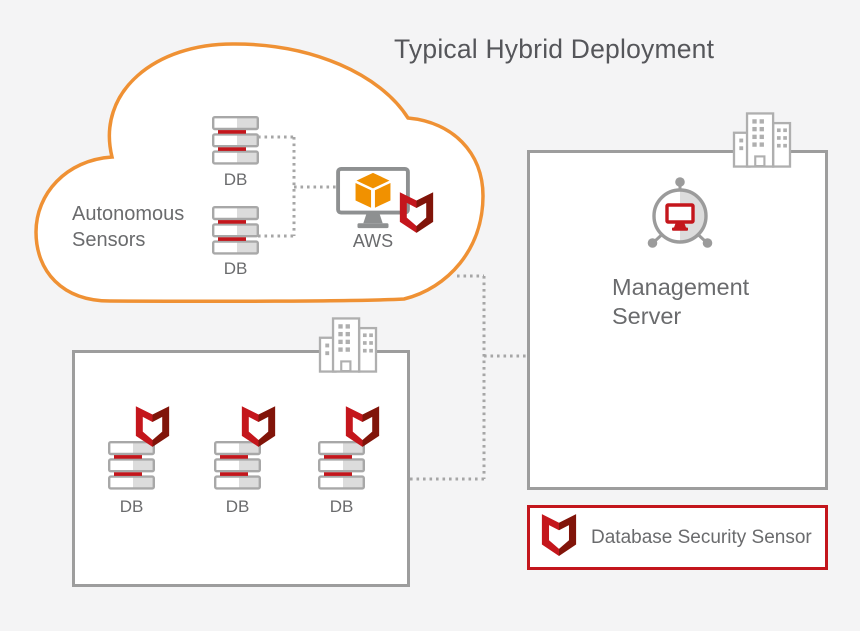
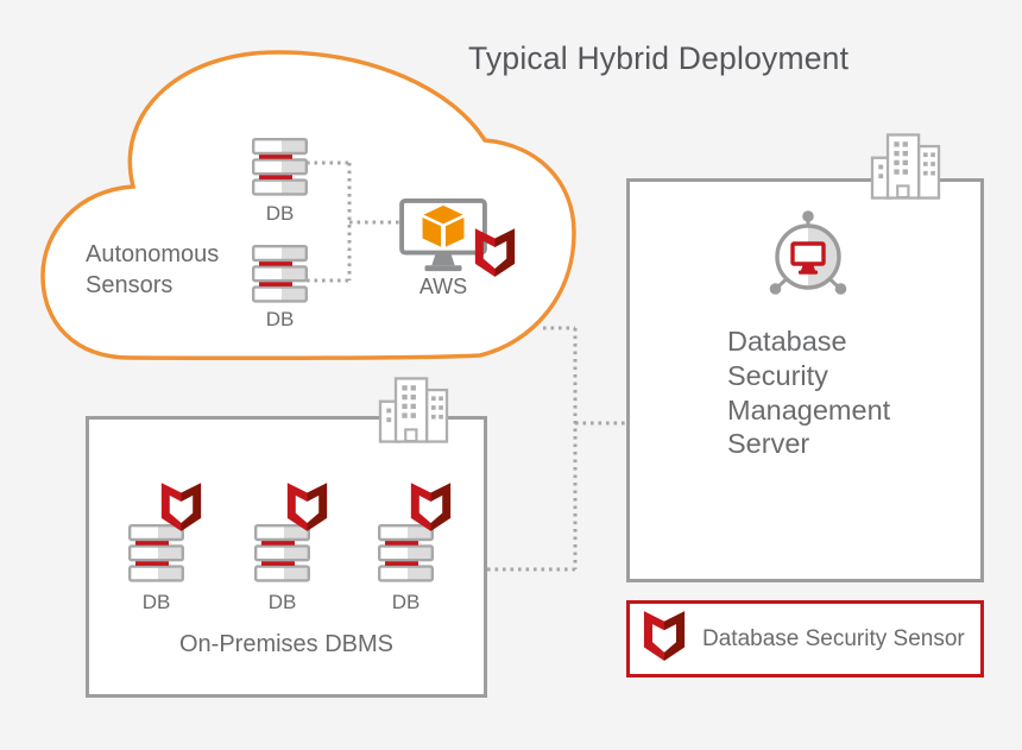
  Typical Hybrid Deployment
  Autonomous Sensors
  DB
  DB
  AWS
  DB
  DB
  DB
+ On-Premises DBMS
+ Database
+ Security
  Management
  Server
  Database Security Sensor
